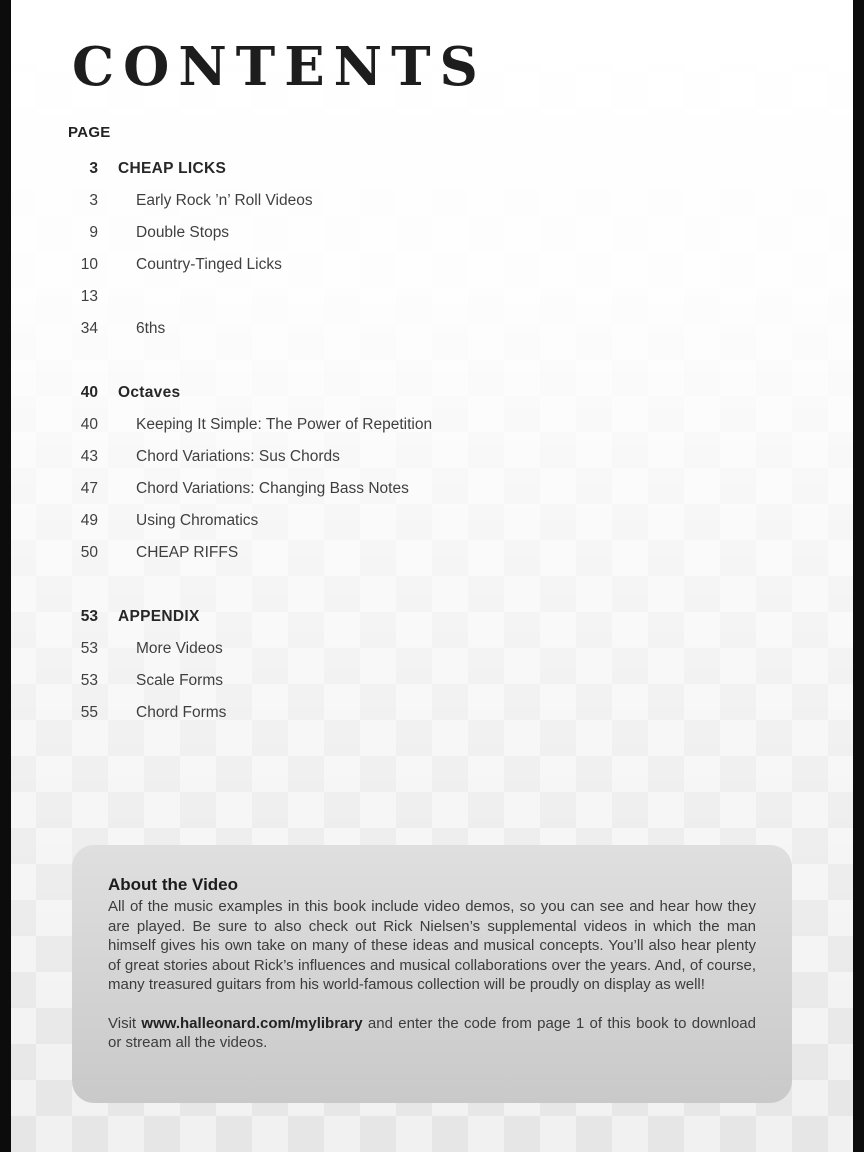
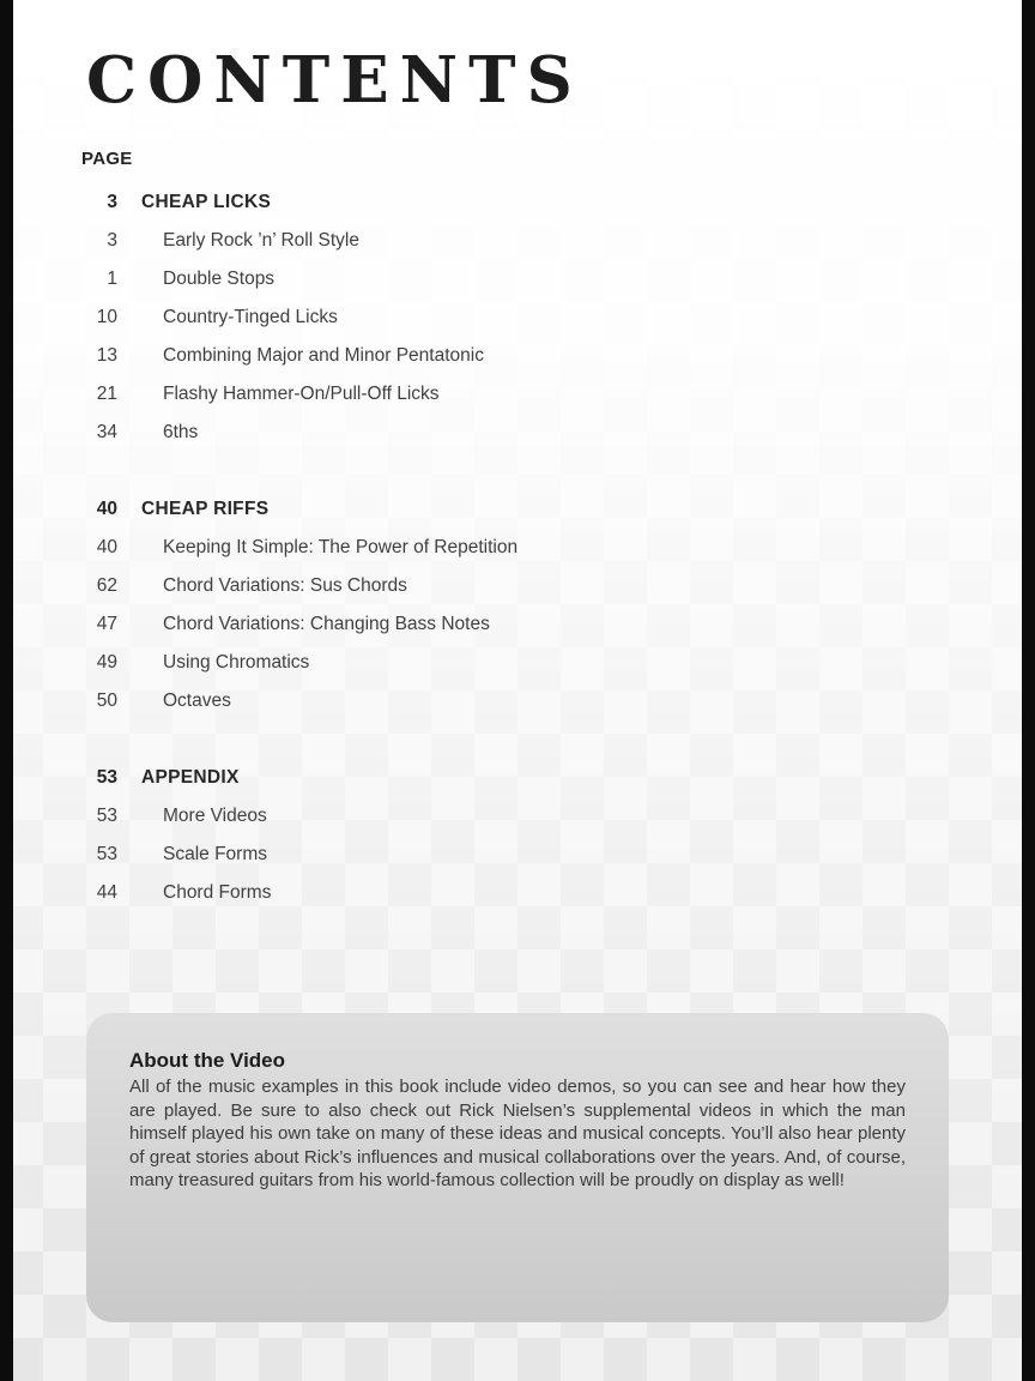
  CONTENTS
  PAGE
  3
  CHEAP LICKS
  3
- Early Rock ’n’ Roll Videos
+ Early Rock ’n’ Roll Style
- 9
+ 1
  Double Stops
  10
  Country-Tinged Licks
  13
+ Combining Major and Minor Pentatonic
+ 21
+ Flashy Hammer-On/Pull-Off Licks
  34
  6ths
  40
- Octaves
+ CHEAP RIFFS
  40
  Keeping It Simple: The Power of Repetition
- 43
+ 62
  Chord Variations: Sus Chords
  47
  Chord Variations: Changing Bass Notes
  49
  Using Chromatics
  50
- CHEAP RIFFS
+ Octaves
  53
  APPENDIX
  53
  More Videos
  53
  Scale Forms
- 55
+ 44
  Chord Forms
  About the Video
- All of the music examples in this book include video demos, so you can see and hear how they are played. Be sure to also check out Rick Nielsen’s supplemental videos in which the man himself gives his own take on many of these ideas and musical concepts. You’ll also hear plenty of great stories about Rick’s influences and musical collaborations over the years. And, of course, many treasured guitars from his world-famous collection will be proudly on display as well!
+ All of the music examples in this book include video demos, so you can see and hear how they are played. Be sure to also check out Rick Nielsen’s supplemental videos in which the man himself played his own take on many of these ideas and musical concepts. You’ll also hear plenty of great stories about Rick’s influences and musical collaborations over the years. And, of course, many treasured guitars from his world-famous collection will be proudly on display as well!
- Visit www.halleonard.com/mylibrary and enter the code from page 1 of this book to download or stream all the videos.
